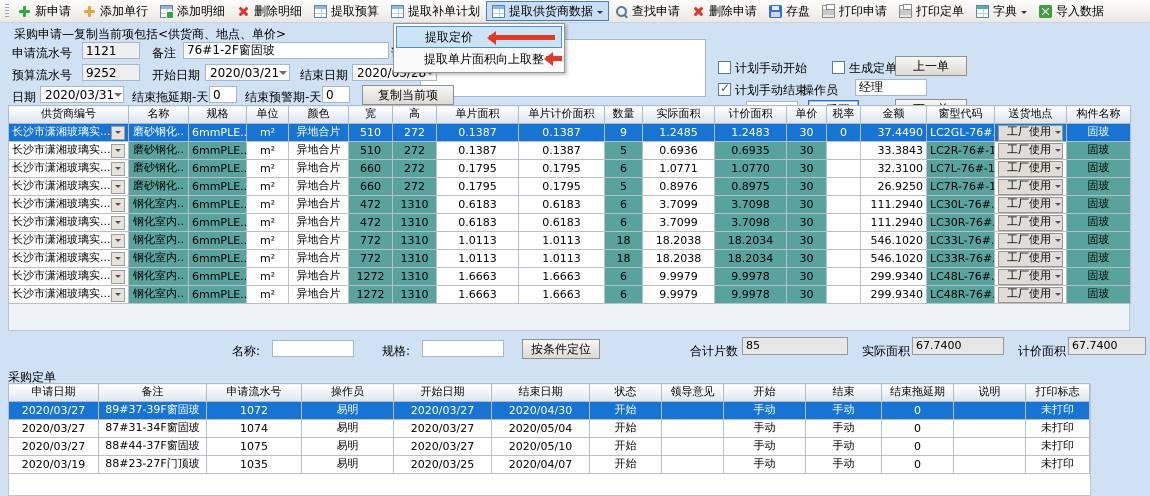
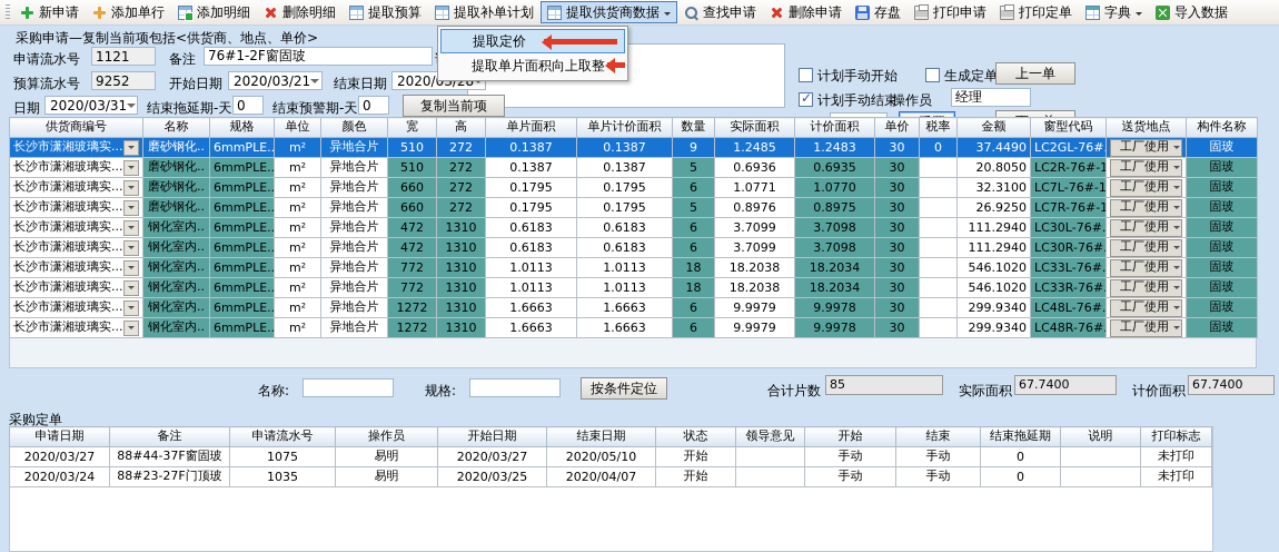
  新申请
  添加单行
  添加明细
  删除明细
  提取预算
  提取补单计划
  提取供货商数据
  查找申请
  删除申请
  存盘
  打印申请
  打印定单
  字典
  导入数据
  提取定价
  提取单片面积向上取
  采购申请—复制当前项包括<供货商、地点、单价>
  申请流水号
  1121
  备注
  76#1-2F窗固玻
  预算流水号
  9252
  开始日期
  2020/03/21
  结束日期
  日期
  2020/03/31
  结束拖延期-天
  0
  结束预警期-天
  0
  复制当前项
  计划手动开始
  生成定单
  上一单
  计划手动结束
  操作员
  经理
  供货商编号	名称	规格	单位	颜色	宽	高	单片面积	单片计价面积	数量	实际面积	计价面积	单价	税率	金额	窗型代码	送货地点	构件名称
  长沙市潇湘玻璃实...	磨砂钢化..	6mmPLE..	m²	异地合片	510	272	0.1387	0.1387	9	1.2485	1.2483	30	0	37.4490	LC2GL-76#	工厂使用	固玻
- 长沙市潇湘玻璃实...	磨砂钢化..	6mmPLE..	m²	异地合片	510	272	0.1387	0.1387	5	0.6936	0.6935	30		33.3843	LC2R-76#-1	工厂使用	固玻
+ 长沙市潇湘玻璃实...	磨砂钢化..	6mmPLE..	m²	异地合片	510	272	0.1387	0.1387	5	0.6936	0.6935	30		20.8050	LC2R-76#-1	工厂使用	固玻
  长沙市潇湘玻璃实...	磨砂钢化..	6mmPLE..	m²	异地合片	660	272	0.1795	0.1795	6	1.0771	1.0770	30		32.3100	LC7L-76#-1	工厂使用	固玻
  长沙市潇湘玻璃实...	磨砂钢化..	6mmPLE..	m²	异地合片	660	272	0.1795	0.1795	5	0.8976	0.8975	30		26.9250	LC7R-76#-1	工厂使用	固玻
  长沙市潇湘玻璃实...	钢化室内..	6mmPLE..	m²	异地合片	472	1310	0.6183	0.6183	6	3.7099	3.7098	30		111.2940	LC30L-76#.	工厂使用	固玻
  长沙市潇湘玻璃实...	钢化室内..	6mmPLE..	m²	异地合片	472	1310	0.6183	0.6183	6	3.7099	3.7098	30		111.2940	LC30R-76#.	工厂使用	固玻
  长沙市潇湘玻璃实...	钢化室内..	6mmPLE..	m²	异地合片	772	1310	1.0113	1.0113	18	18.2038	18.2034	30		546.1020	LC33L-76#.	工厂使用	固玻
  长沙市潇湘玻璃实...	钢化室内..	6mmPLE..	m²	异地合片	772	1310	1.0113	1.0113	18	18.2038	18.2034	30		546.1020	LC33R-76#.	工厂使用	固玻
  长沙市潇湘玻璃实...	钢化室内..	6mmPLE..	m²	异地合片	1272	1310	1.6663	1.6663	6	9.9979	9.9978	30		299.9340	LC48L-76#.	工厂使用	固玻
  长沙市潇湘玻璃实...	钢化室内..	6mmPLE..	m²	异地合片	1272	1310	1.6663	1.6663	6	9.9979	9.9978	30		299.9340	LC48R-76#.	工厂使用	固玻
  名称:
  规格:
  按条件定位
  合计片数
  85
  实际面积
  67.7400
  计价面积
  67.7400
  采购定单
  申请日期	备注	申请流水号	操作员	开始日期	结束日期	状态	领导意见	开始	结束	结束拖延期	说明	打印标志
- 2020/03/27	89#37-39F窗固玻	1072	易明	2020/03/27	2020/04/30	开始		手动	手动	0		未打印
- 2020/03/27	87#31-34F窗固玻	1074	易明	2020/03/27	2020/05/04	开始		手动	手动	0		未打印
  2020/03/27	88#44-37F窗固玻	1075	易明	2020/03/27	2020/05/10	开始		手动	手动	0		未打印
- 2020/03/19	88#23-27F门顶玻	1035	易明	2020/03/25	2020/04/07	开始		手动	手动	0		未打印
+ 2020/03/24	88#23-27F门顶玻	1035	易明	2020/03/25	2020/04/07	开始		手动	手动	0		未打印
